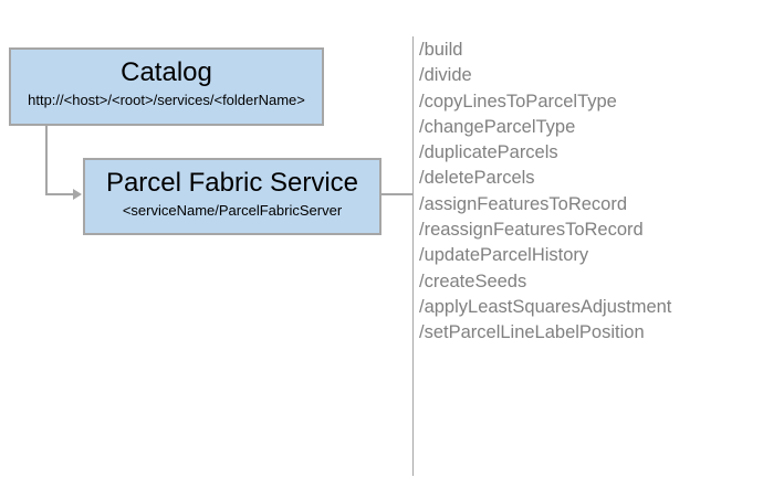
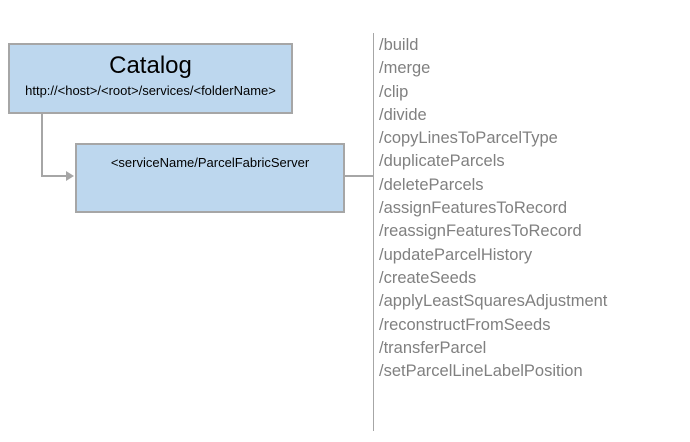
  Catalog
  http://<host>/<root>/services/<folderName>
- Parcel Fabric Service
  <serviceName/ParcelFabricServer
  /build
+ /merge
+ /clip
  /divide
  /copyLinesToParcelType
- /changeParcelType
  /duplicateParcels
  /deleteParcels
  /assignFeaturesToRecord
  /reassignFeaturesToRecord
  /updateParcelHistory
  /createSeeds
  /applyLeastSquaresAdjustment
+ /reconstructFromSeeds
+ /transferParcel
  /setParcelLineLabelPosition
